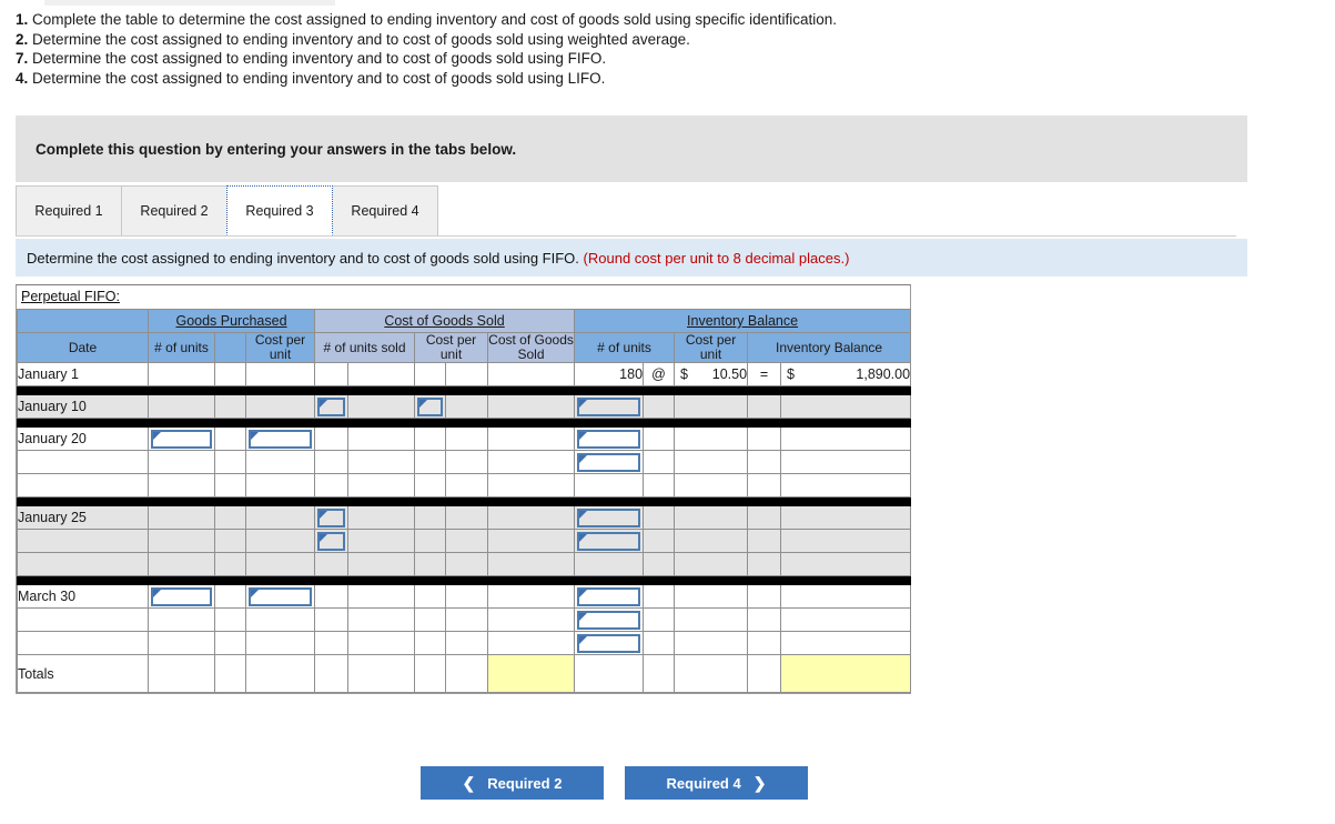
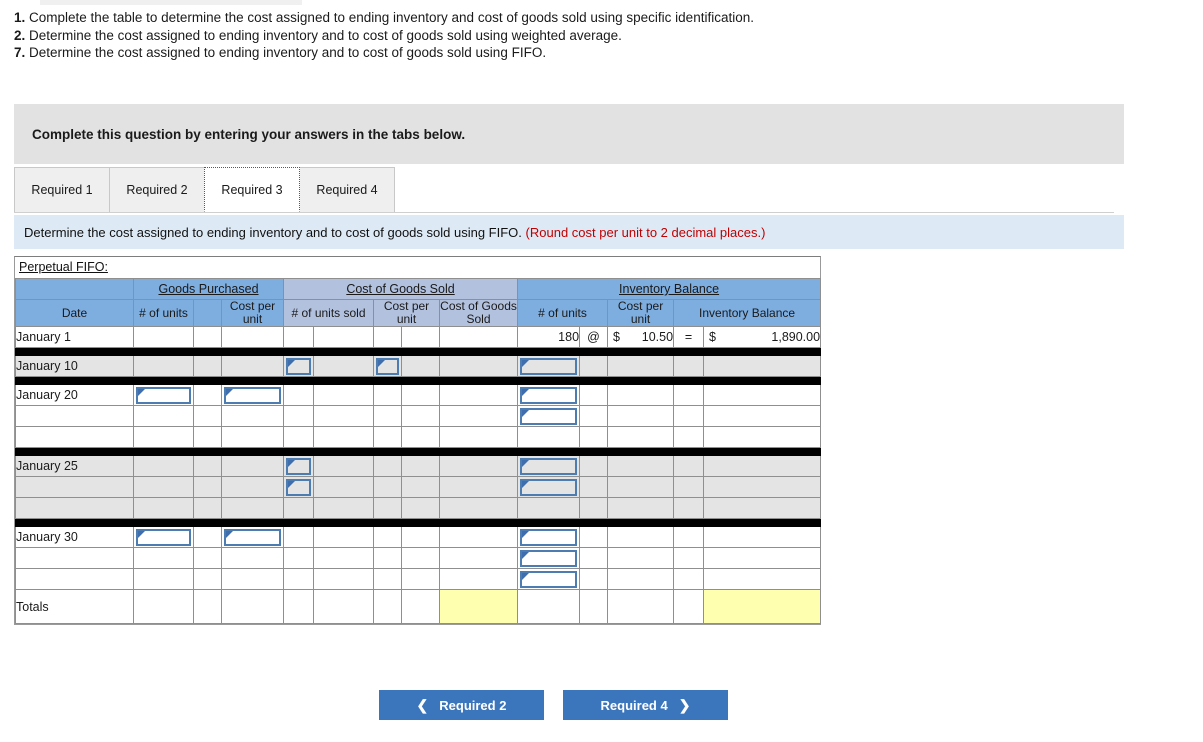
  1. Complete the table to determine the cost assigned to ending inventory and cost of goods sold using specific identification.
  2. Determine the cost assigned to ending inventory and to cost of goods sold using weighted average.
  7. Determine the cost assigned to ending inventory and to cost of goods sold using FIFO.
- 4. Determine the cost assigned to ending inventory and to cost of goods sold using LIFO.
  Complete this question by entering your answers in the tabs below.
  Required 1
  Required 2
  Required 3
  Required 4
- Determine the cost assigned to ending inventory and to cost of goods sold using FIFO. (Round cost per unit to 8 decimal places.)
+ Determine the cost assigned to ending inventory and to cost of goods sold using FIFO. (Round cost per unit to 2 decimal places.)
  Perpetual FIFO:
  	Goods Purchased	Cost of Goods Sold	Inventory Balance
  Date	# of units		Cost per unit	# of units sold	Cost per unit	Cost of Goods Sold	# of units	Cost per unit	Inventory Balance
  January 1									180	@	$ 10.50	=	$ 1,890.00
  January 10
  January 20
  January 25
- March 30
+ January 30
  Totals
  ❮
  Required 2
  Required 4
  ❯
